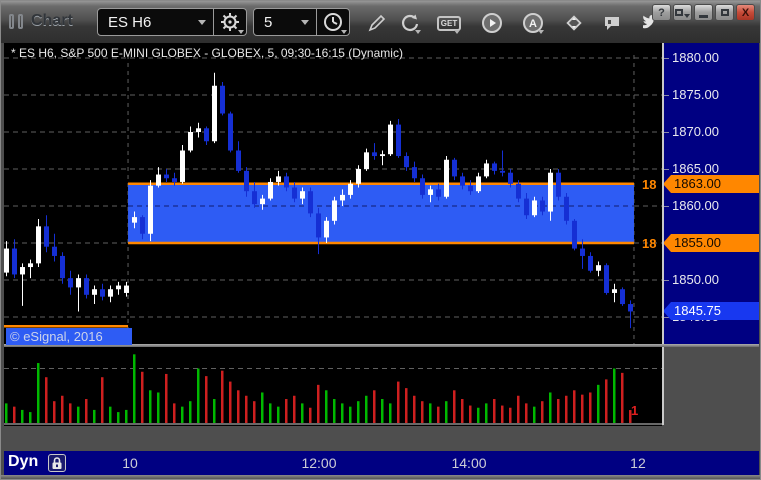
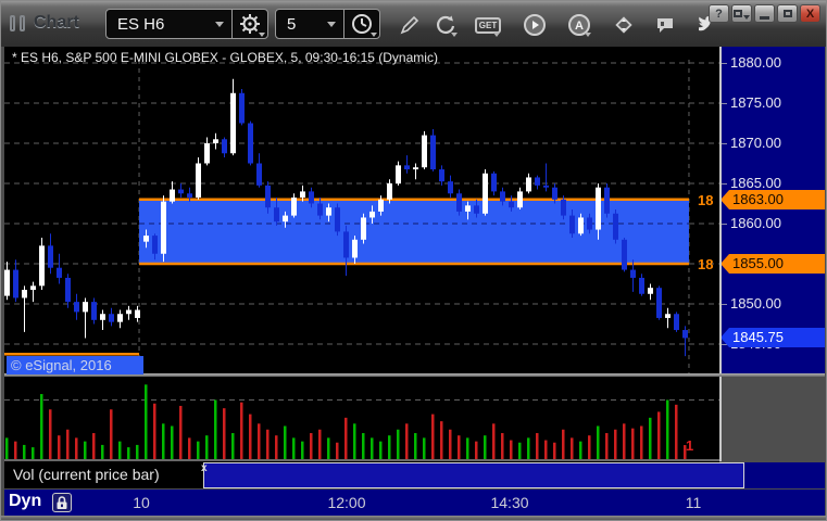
  Chart
  ES H6
  5
  GET
  A
  ?
  X
  * ES H6, S&P 500 E-MINI GLOBEX - GLOBEX, 5, 09:30-16:15 (Dynamic)
  © eSignal, 2016
  18
  18
  1
  1863.00
  1855.00
  1880.00
  1875.00
  1870.00
  1865.00
  1860.00
  1850.00
  1845.75
+ Vol (current price bar)
+ x
  Dyn
  10
  12:00
- 14:00
+ 14:30
- 12
+ 11
